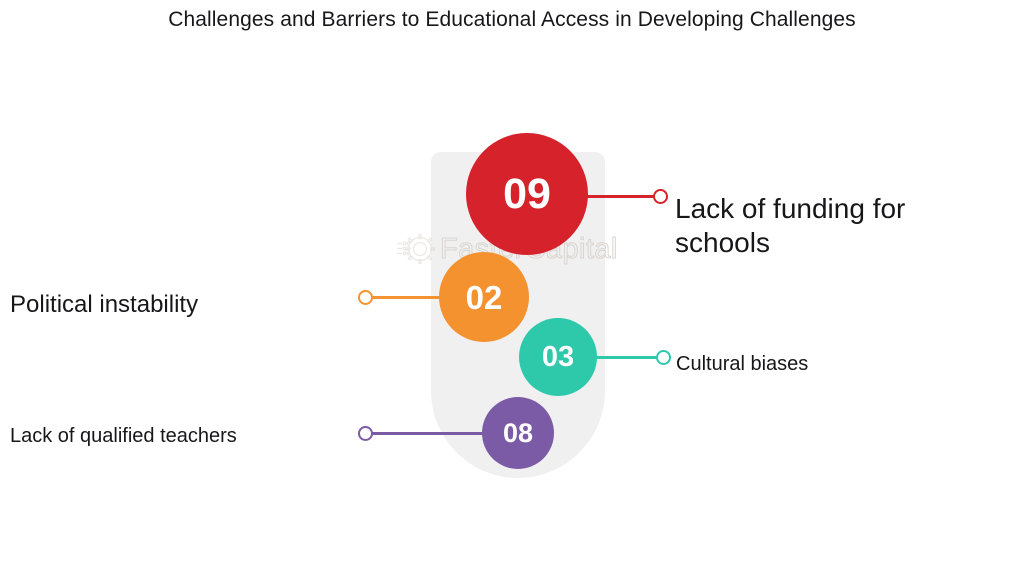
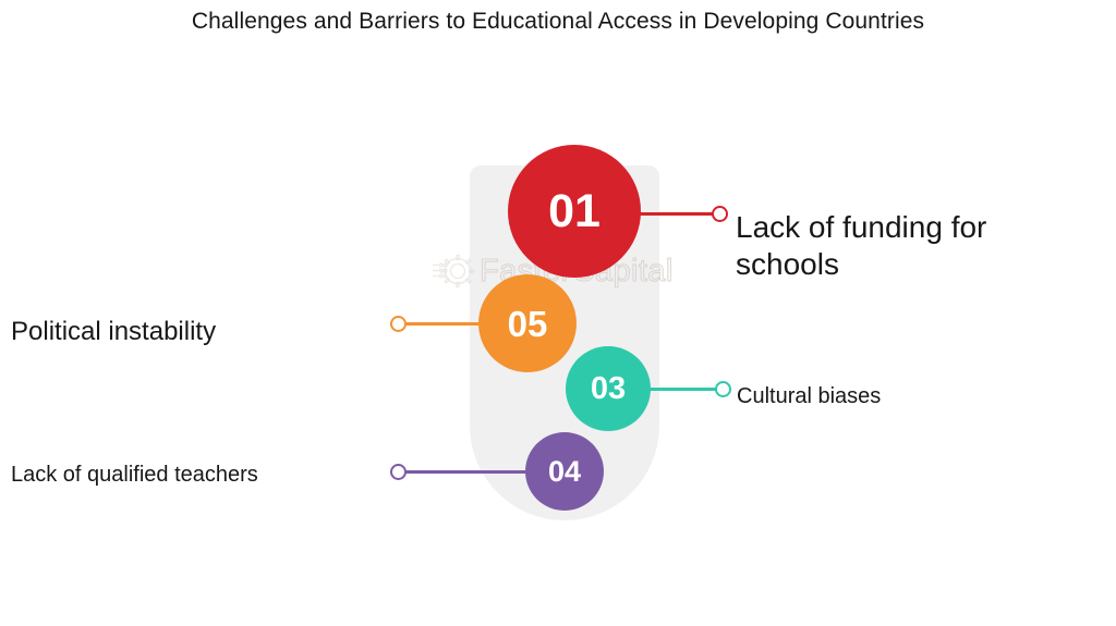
- Challenges and Barriers to Educational Access in Developing Challenges
+ Challenges and Barriers to Educational Access in Developing Countries
- 09
+ 01
- 02
+ 05
  03
- 08
+ 04
  Lack of funding for schools
  Political instability
  Cultural biases
  Lack of qualified teachers
